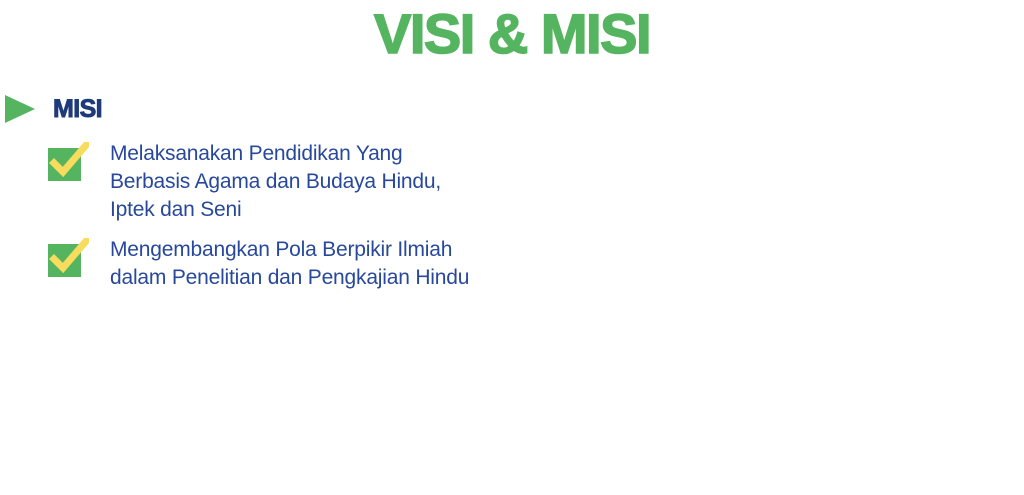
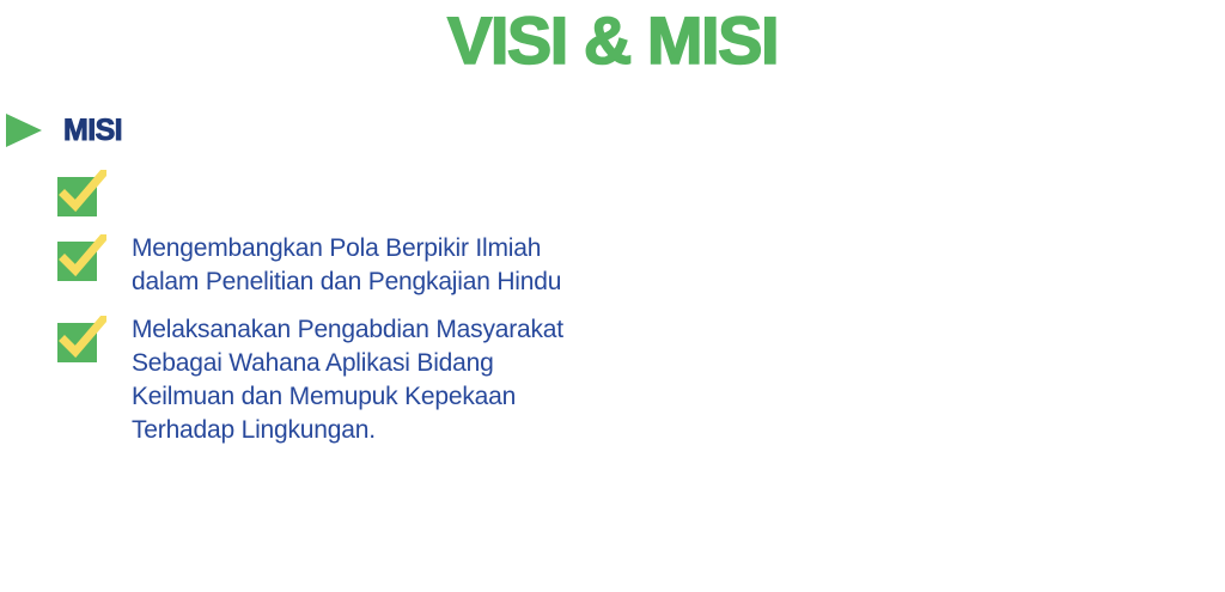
  VISI & MISI
  MISI
- Melaksanakan Pendidikan Yang Berbasis Agama dan Budaya Hindu, Iptek dan Seni
  Mengembangkan Pola Berpikir Ilmiah dalam Penelitian dan Pengkajian Hindu
+ Melaksanakan Pengabdian Masyarakat Sebagai Wahana Aplikasi Bidang Keilmuan dan Memupuk Kepekaan Terhadap Lingkungan.
